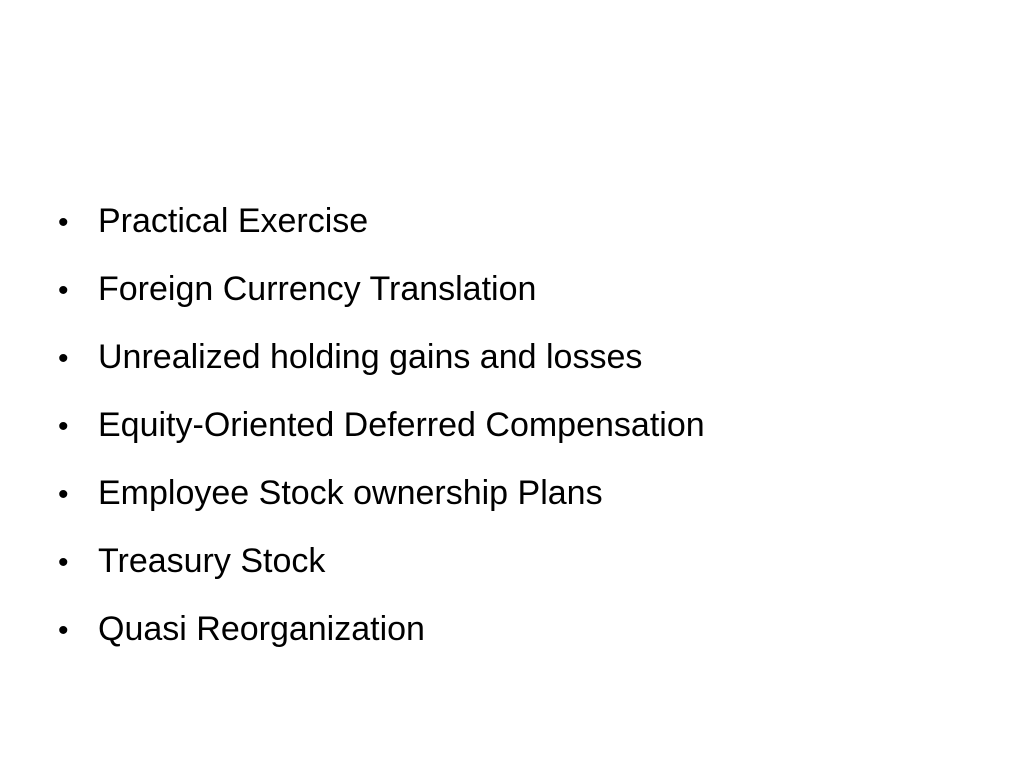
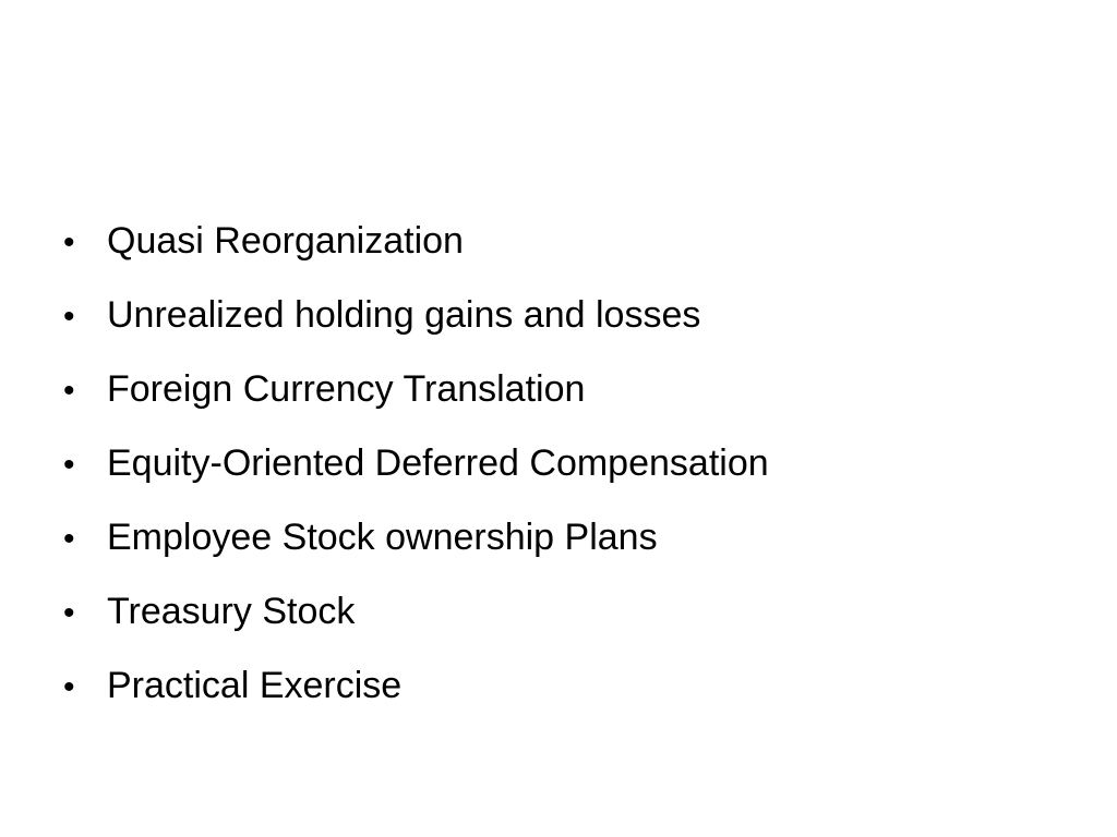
  •
- Practical Exercise
+ Quasi Reorganization
  •
- Foreign Currency Translation
+ Unrealized holding gains and losses
  •
- Unrealized holding gains and losses
+ Foreign Currency Translation
  •
  Equity-Oriented Deferred Compensation
  •
  Employee Stock ownership Plans
  •
  Treasury Stock
  •
- Quasi Reorganization
+ Practical Exercise
